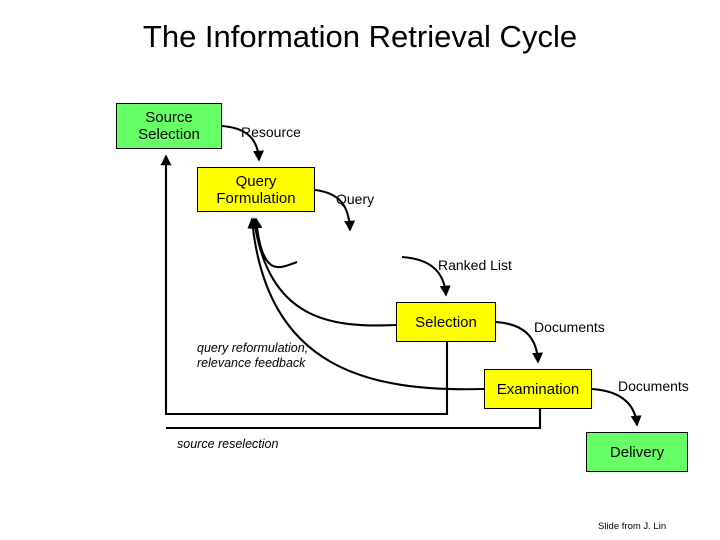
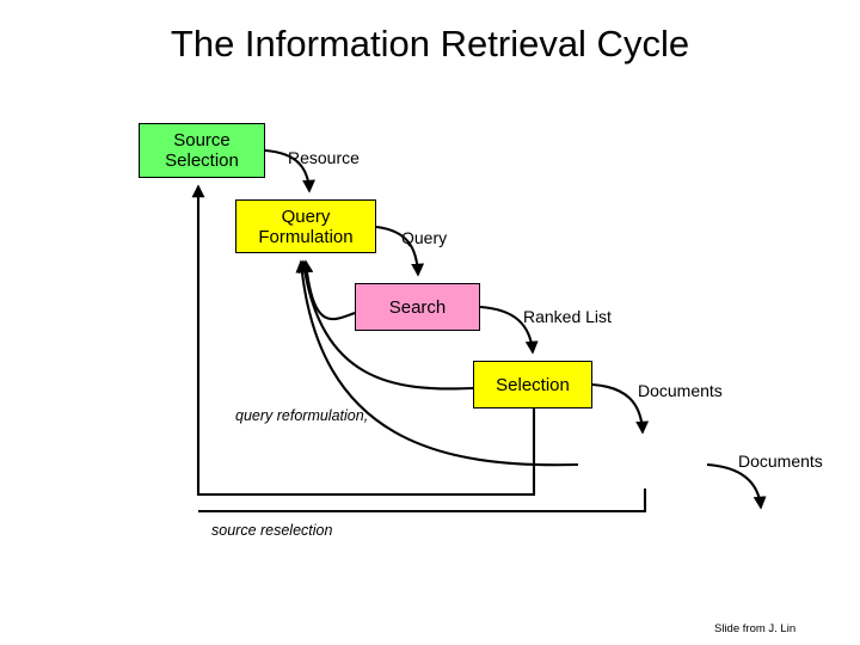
  The Information Retrieval Cycle
  Source
  Selection
  Query
  Formulation
+ Search
  Selection
- Examination
- Delivery
  Resource
  Query
  Ranked List
  Documents
  Documents
  query reformulation,
- relevance feedback
  source reselection
  Slide from J. Lin
